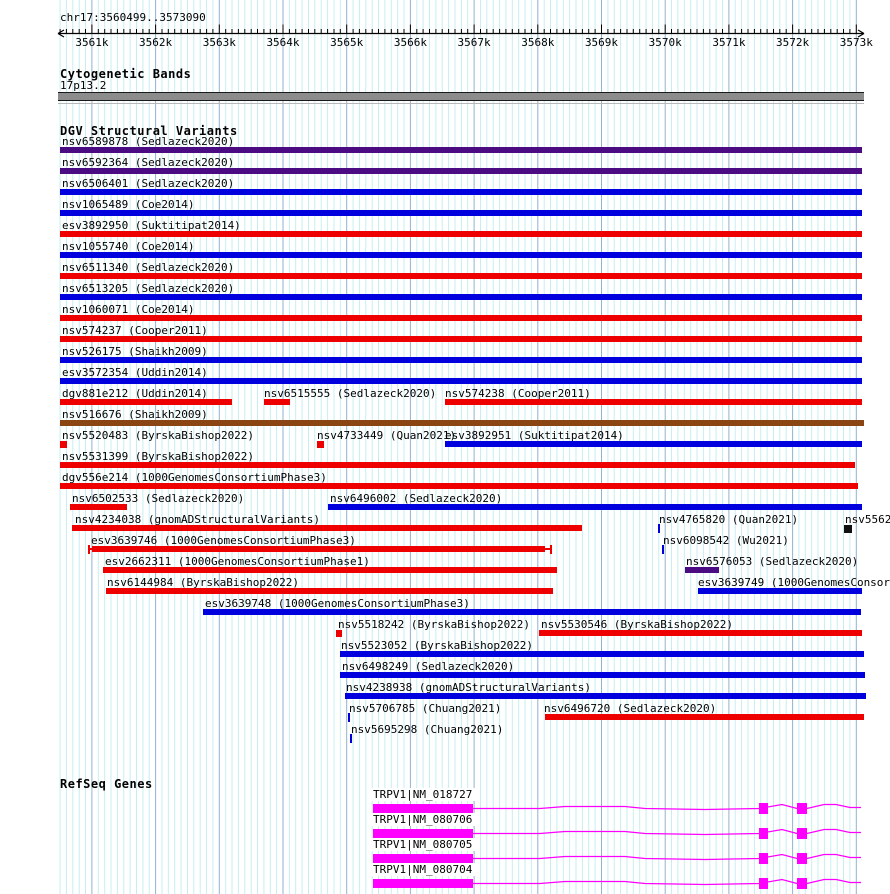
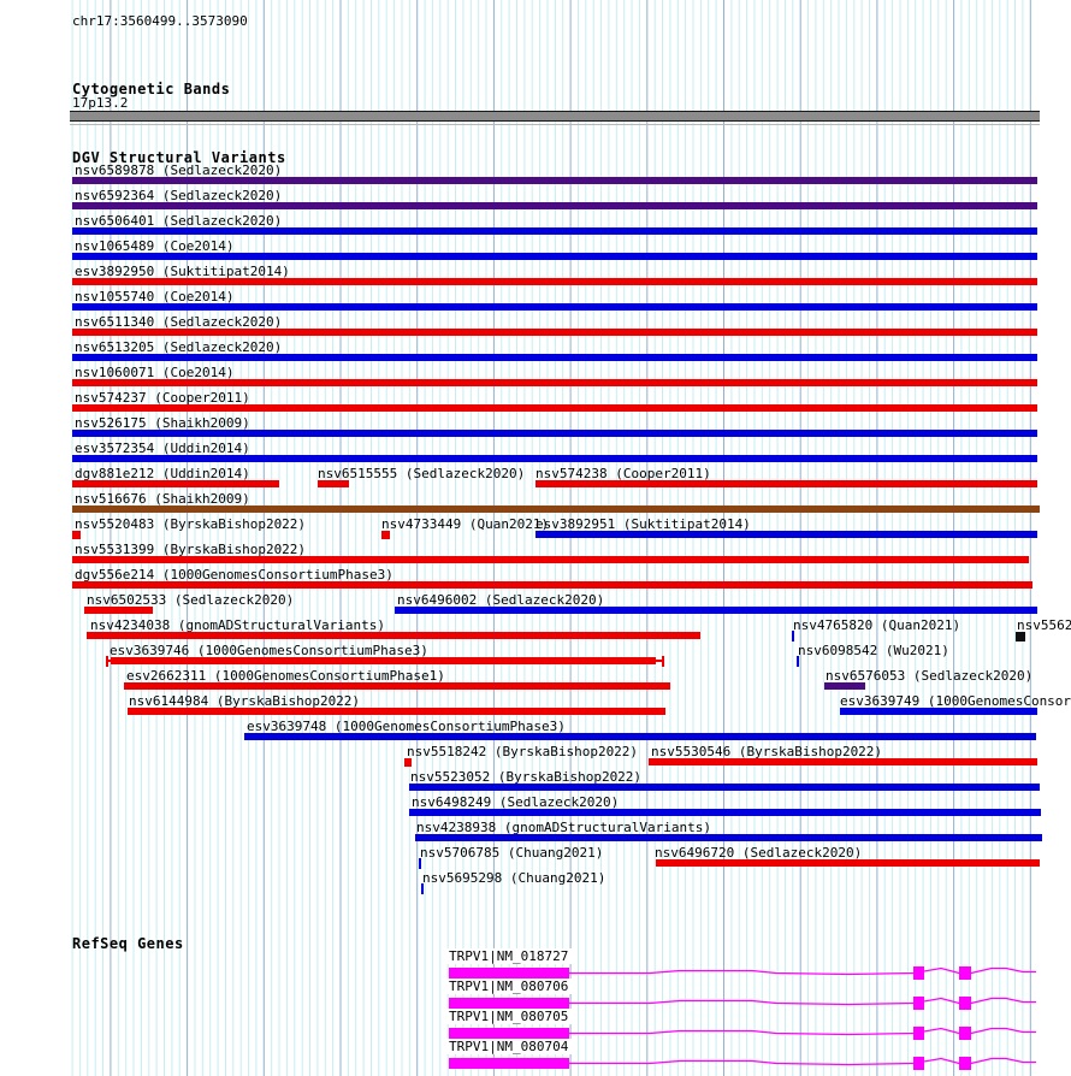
  chr17:3560499..3573090
  Cytogenetic Bands
  17p13.2
  DGV Structural Variants
  RefSeq Genes
- 3561k
- 3562k
- 3563k
- 3564k
- 3565k
- 3566k
- 3567k
- 3568k
- 3569k
- 3570k
- 3571k
- 3572k
- 3573k
  nsv6589878 (Sedlazeck2020)
  nsv6592364 (Sedlazeck2020)
  nsv6506401 (Sedlazeck2020)
  nsv1065489 (Coe2014)
  esv3892950 (Suktitipat2014)
  nsv1055740 (Coe2014)
  nsv6511340 (Sedlazeck2020)
  nsv6513205 (Sedlazeck2020)
  nsv1060071 (Coe2014)
  nsv574237 (Cooper2011)
  nsv526175 (Shaikh2009)
  esv3572354 (Uddin2014)
  dgv881e212 (Uddin2014)
  nsv6515555 (Sedlazeck2020)
  nsv574238 (Cooper2011)
  nsv516676 (Shaikh2009)
  nsv5520483 (ByrskaBishop2022)
  nsv4733449 (Quan2021)
  esv3892951 (Suktitipat2014)
  nsv5531399 (ByrskaBishop2022)
  dgv556e214 (1000GenomesConsortiumPhase3)
  nsv6502533 (Sedlazeck2020)
  nsv6496002 (Sedlazeck2020)
  nsv4234038 (gnomADStructuralVariants)
  nsv4765820 (Quan2021)
  nsv5562
  esv3639746 (1000GenomesConsortiumPhase3)
  nsv6098542 (Wu2021)
  esv2662311 (1000GenomesConsortiumPhase1)
  nsv6576053 (Sedlazeck2020)
  nsv6144984 (ByrskaBishop2022)
  esv3639749 (1000GenomesConsor
  esv3639748 (1000GenomesConsortiumPhase3)
  nsv5518242 (ByrskaBishop2022)
  nsv5530546 (ByrskaBishop2022)
  nsv5523052 (ByrskaBishop2022)
  nsv6498249 (Sedlazeck2020)
  nsv4238938 (gnomADStructuralVariants)
  nsv5706785 (Chuang2021)
  nsv6496720 (Sedlazeck2020)
  nsv5695298 (Chuang2021)
  TRPV1|NM_018727
  TRPV1|NM_080706
  TRPV1|NM_080705
  TRPV1|NM_080704
